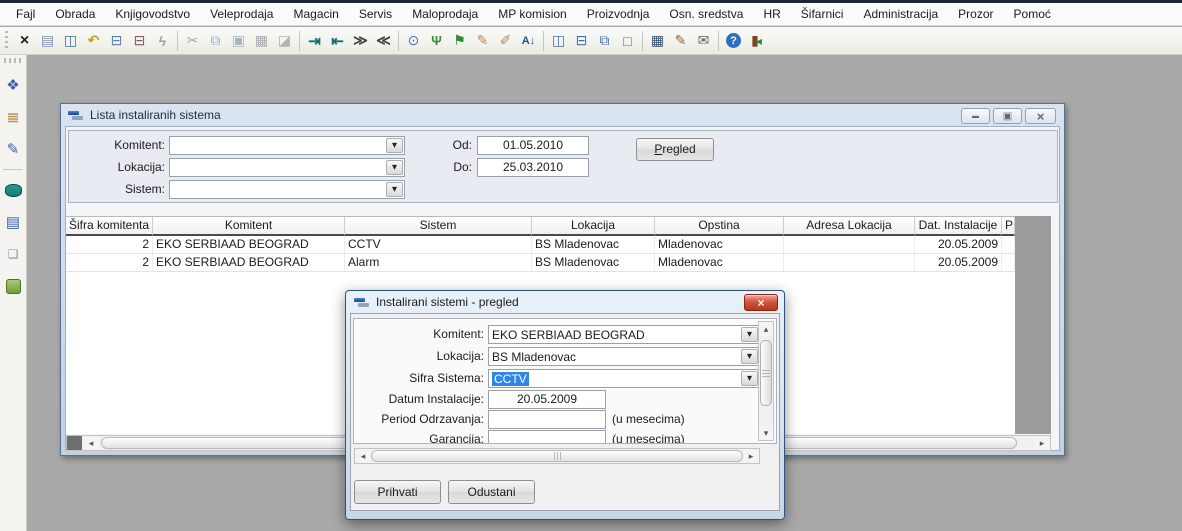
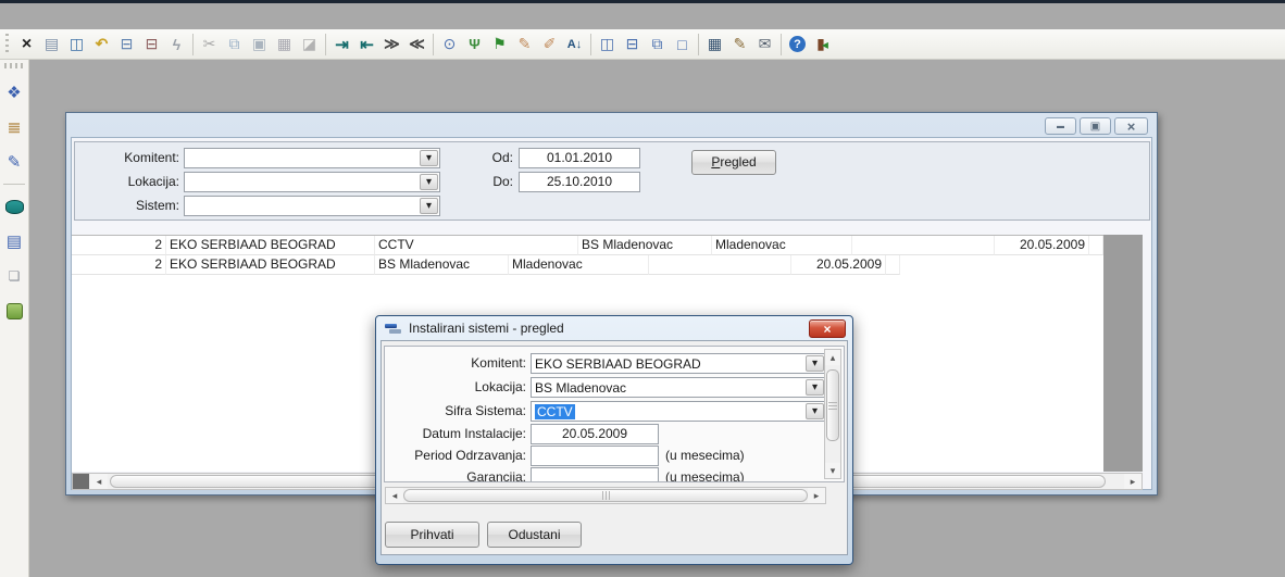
- Fajl
- Obrada
- Knjigovodstvo
- Veleprodaja
- Magacin
- Servis
- Maloprodaja
- MP komision
- Proizvodnja
- Osn. sredstva
- HR
- Šifarnici
- Administracija
- Prozor
- Pomoć
- Lista instaliranih sistema
  Komitent:
  Od:
- 01.05.2010
+ 01.01.2010
  Lokacija:
  Do:
- 25.03.2010
+ 25.10.2010
  Sistem:
  Pregled
- Šifra komitenta
- Komitent
- Sistem
- Lokacija
- Opstina
- Adresa Lokacija
- Dat. Instalacije
- P
  2
  EKO SERBIAAD BEOGRAD
  CCTV
  BS Mladenovac
  Mladenovac
  20.05.2009
  2
  EKO SERBIAAD BEOGRAD
- Alarm
  BS Mladenovac
  Mladenovac
  20.05.2009
  ◂
  ▸
  Instalirani sistemi - pregled
  Komitent:
  EKO SERBIAAD BEOGRAD
  Lokacija:
  BS Mladenovac
  Sifra Sistema:
  CCTV
  Datum Instalacije:
  20.05.2009
  Period Odrzavanja:
  (u mesecima)
  Garancija:
  (u mesecima)
  ▴
  ▾
  ◂
  ▸
  Prihvati
  Odustani
